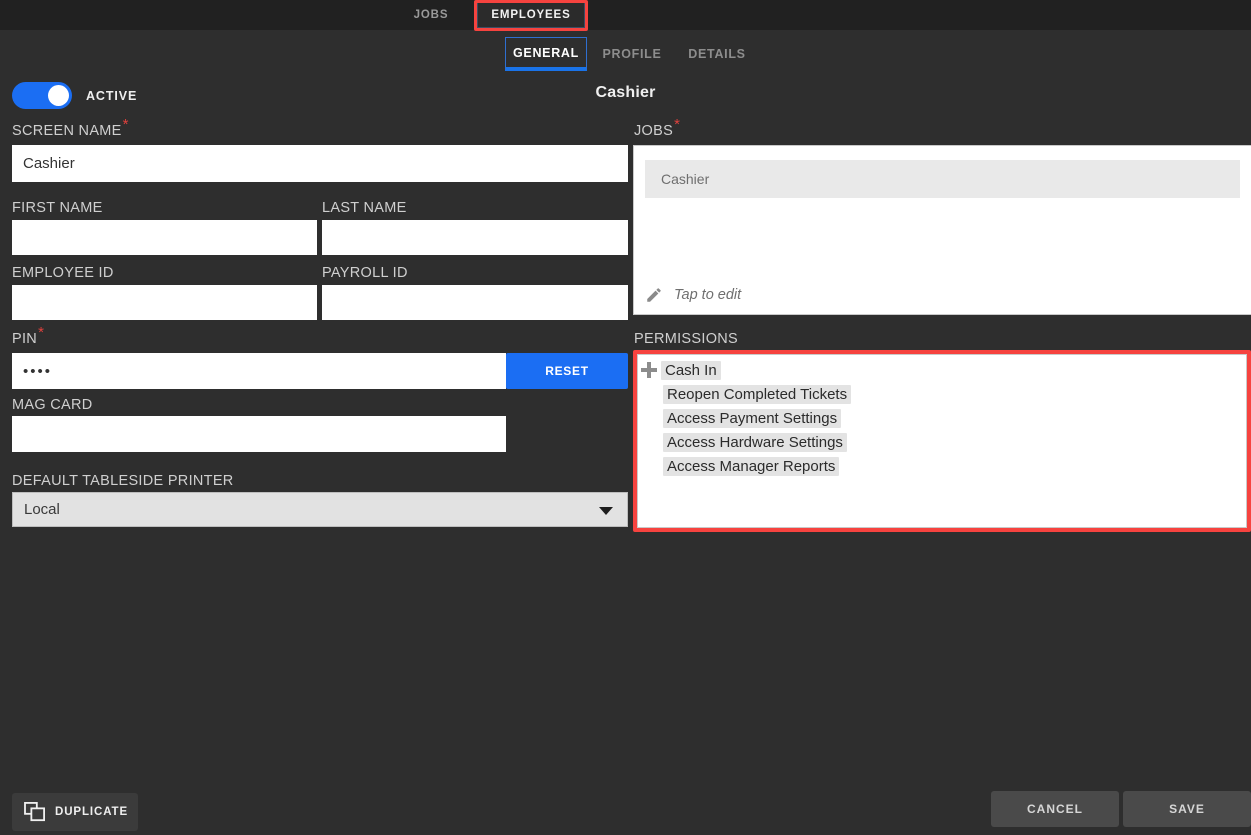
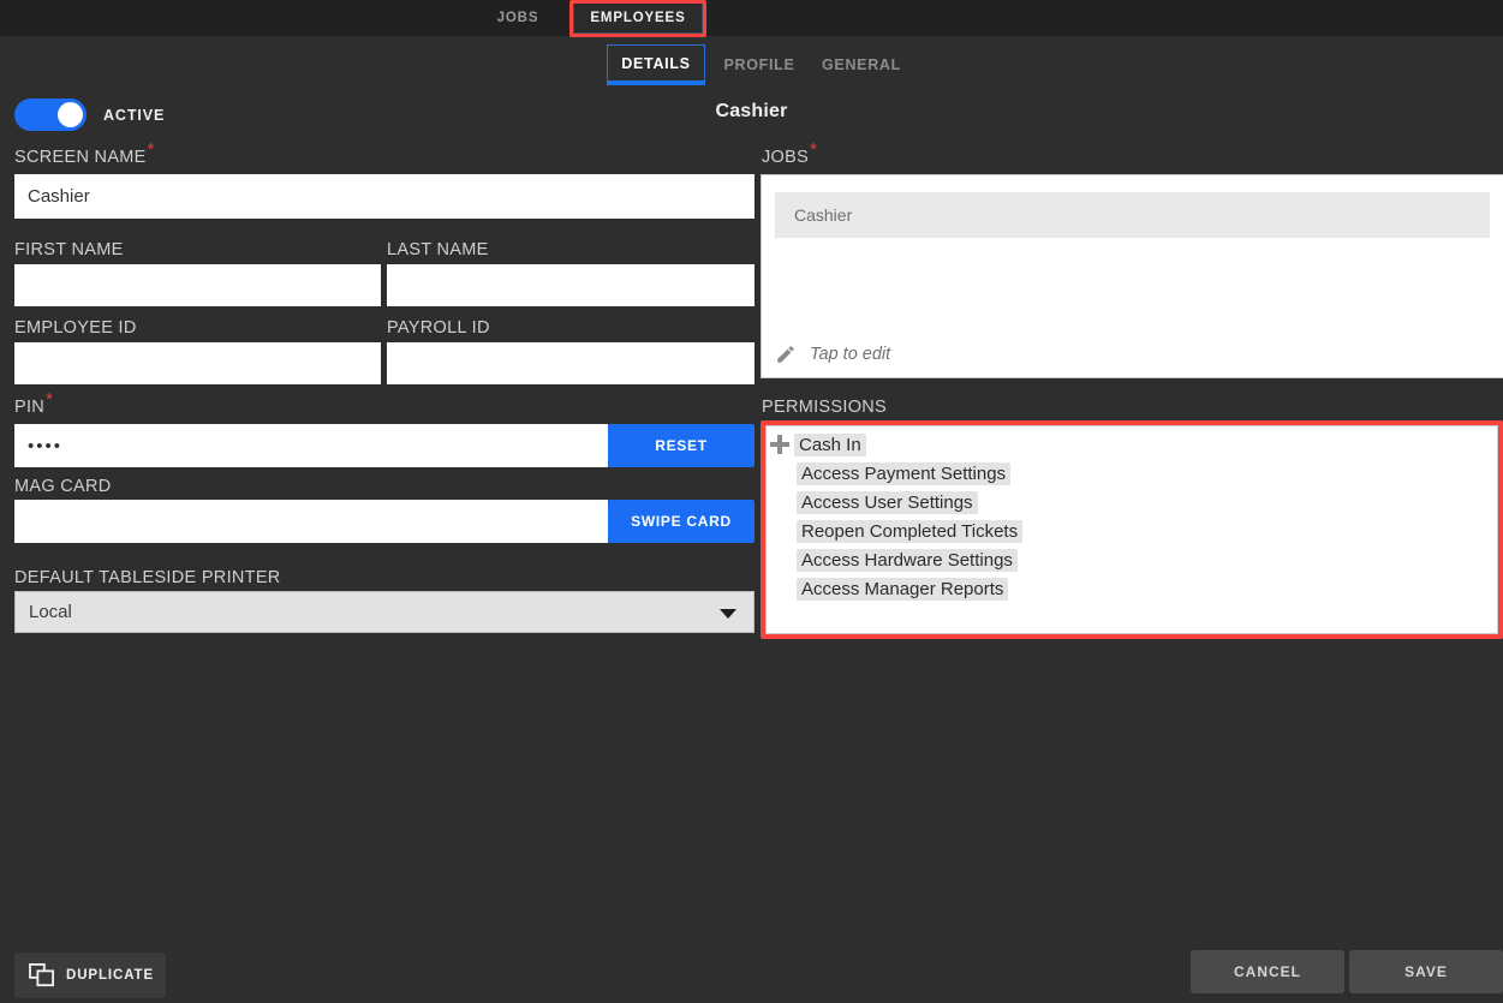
  JOBS
  EMPLOYEES
- GENERAL
+ DETAILS
  PROFILE
- DETAILS
+ GENERAL
  Cashier
  ACTIVE
  SCREEN NAME*
  Cashier
  FIRST NAME
  LAST NAME
  EMPLOYEE ID
  PAYROLL ID
  PIN*
  ••••
  RESET
  MAG CARD
+ SWIPE CARD
  DEFAULT TABLESIDE PRINTER
  Local
  JOBS*
  Cashier
  Tap to edit
  PERMISSIONS
  Cash In
- Reopen Completed Tickets
+ Access Payment Settings
+ Access User Settings
- Access Payment Settings
+ Reopen Completed Tickets
  Access Hardware Settings
  Access Manager Reports
  DUPLICATE
  CANCEL
  SAVE
